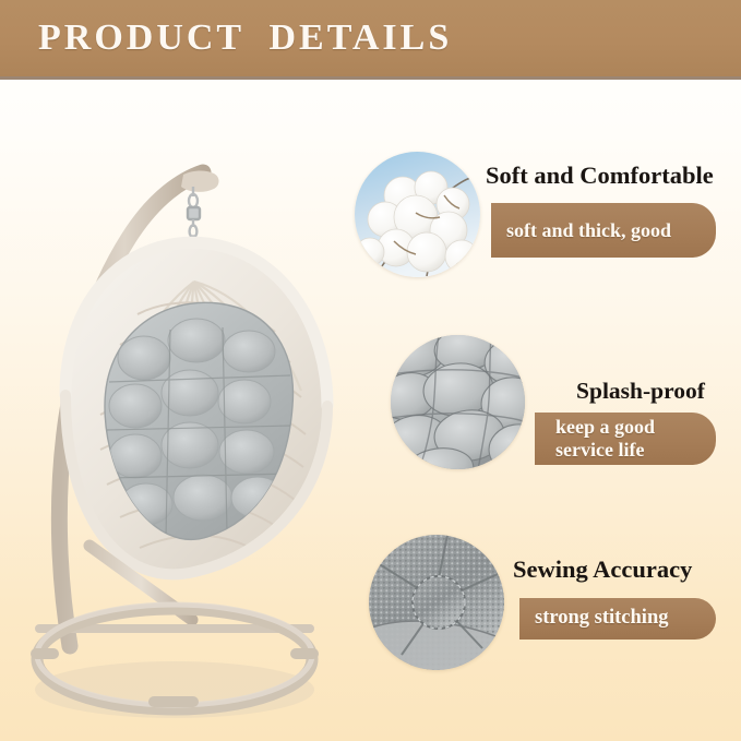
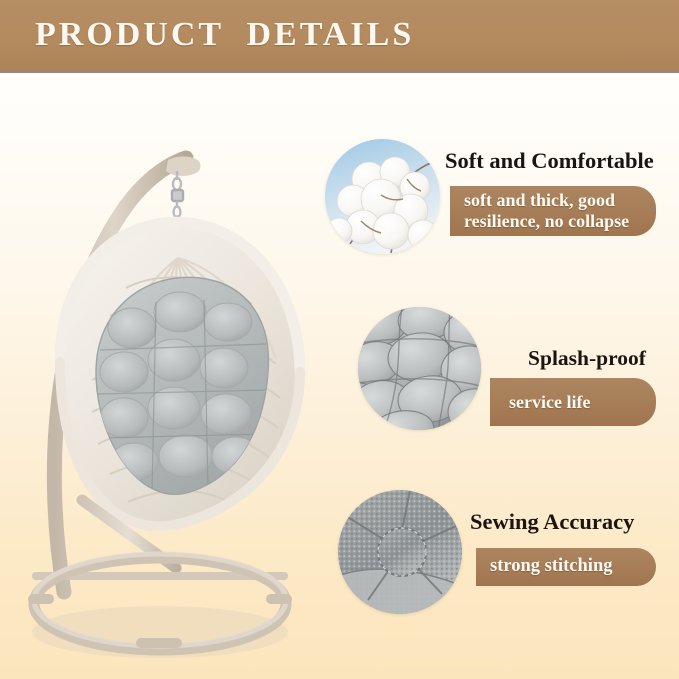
  PRODUCT DETAILS
  Soft and Comfortable
  soft and thick, good
+ resilience, no collapse
  Splash-proof
- keep a good
  service life
  Sewing Accuracy
  strong stitching
